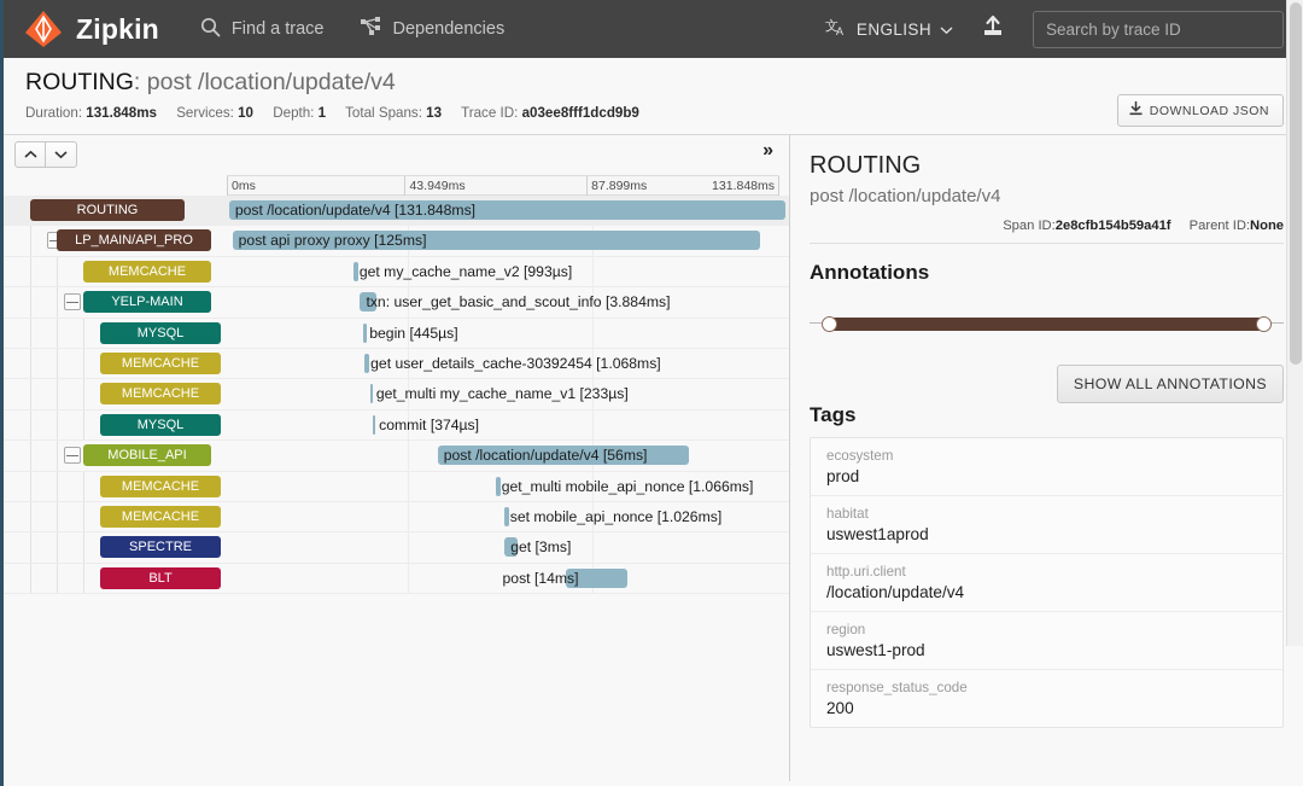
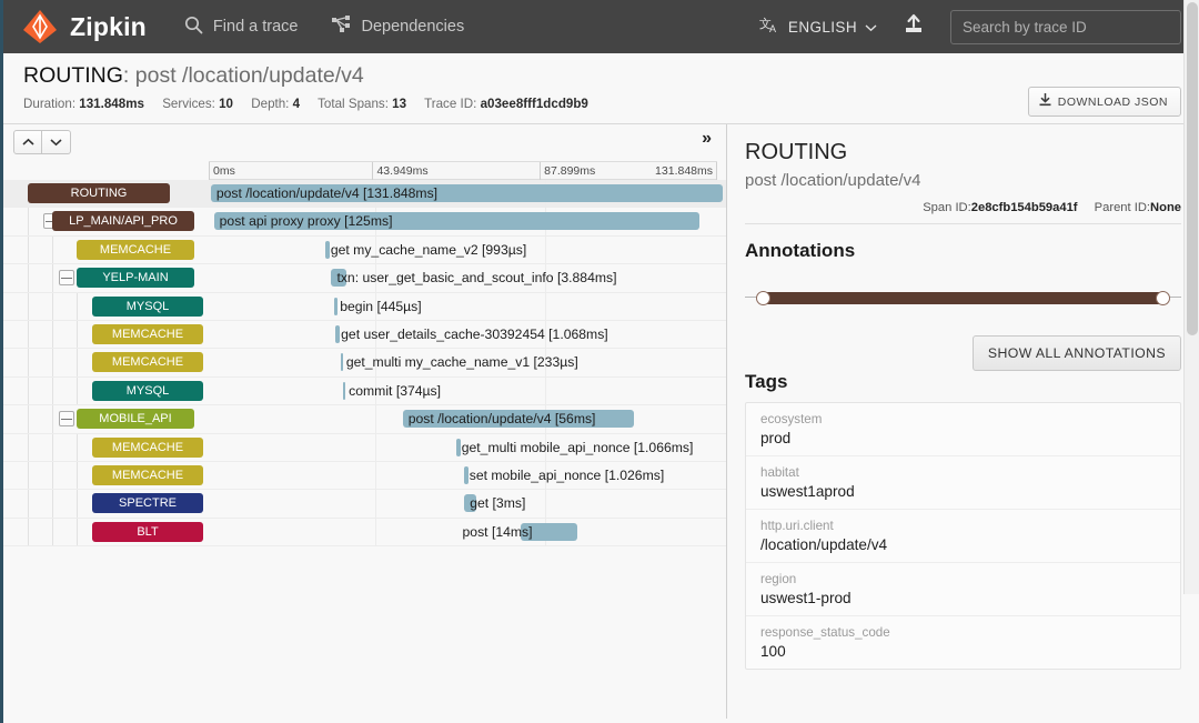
  Zipkin
  Find a trace
  Dependencies
  文
  A
  ENGLISH
  Search by trace ID
  ROUTING: post /location/update/v4
- Duration: 131.848ms Services: 10 Depth: 1 Total Spans: 13 Trace ID: a03ee8fff1dcd9b9
+ Duration: 131.848ms Services: 10 Depth: 4 Total Spans: 13 Trace ID: a03ee8fff1dcd9b9
  DOWNLOAD JSON
  »
  0ms
  43.949ms
  87.899ms
  131.848ms
  ROUTING
  post /location/update/v4 [131.848ms]
  LP_MAIN/API_PRO
  post api proxy proxy [125ms]
  MEMCACHE
  get my_cache_name_v2 [993µs]
  YELP-MAIN
  txn: user_get_basic_and_scout_info [3.884ms]
  MYSQL
  begin [445µs]
  MEMCACHE
  get user_details_cache-30392454 [1.068ms]
  MEMCACHE
  get_multi my_cache_name_v1 [233µs]
  MYSQL
  commit [374µs]
  MOBILE_API
  post /location/update/v4 [56ms]
  MEMCACHE
  get_multi mobile_api_nonce [1.066ms]
  MEMCACHE
  set mobile_api_nonce [1.026ms]
  SPECTRE
  get [3ms]
  BLT
  post [14ms]
  ROUTING
  post /location/update/v4
  Span ID:2e8cfb154b59a41f Parent ID:None
  Annotations
  SHOW ALL ANNOTATIONS
  Tags
  ecosystem
  prod
  habitat
  uswest1aprod
  http.uri.client
  /location/update/v4
  region
  uswest1-prod
  response_status_code
- 200
+ 100
